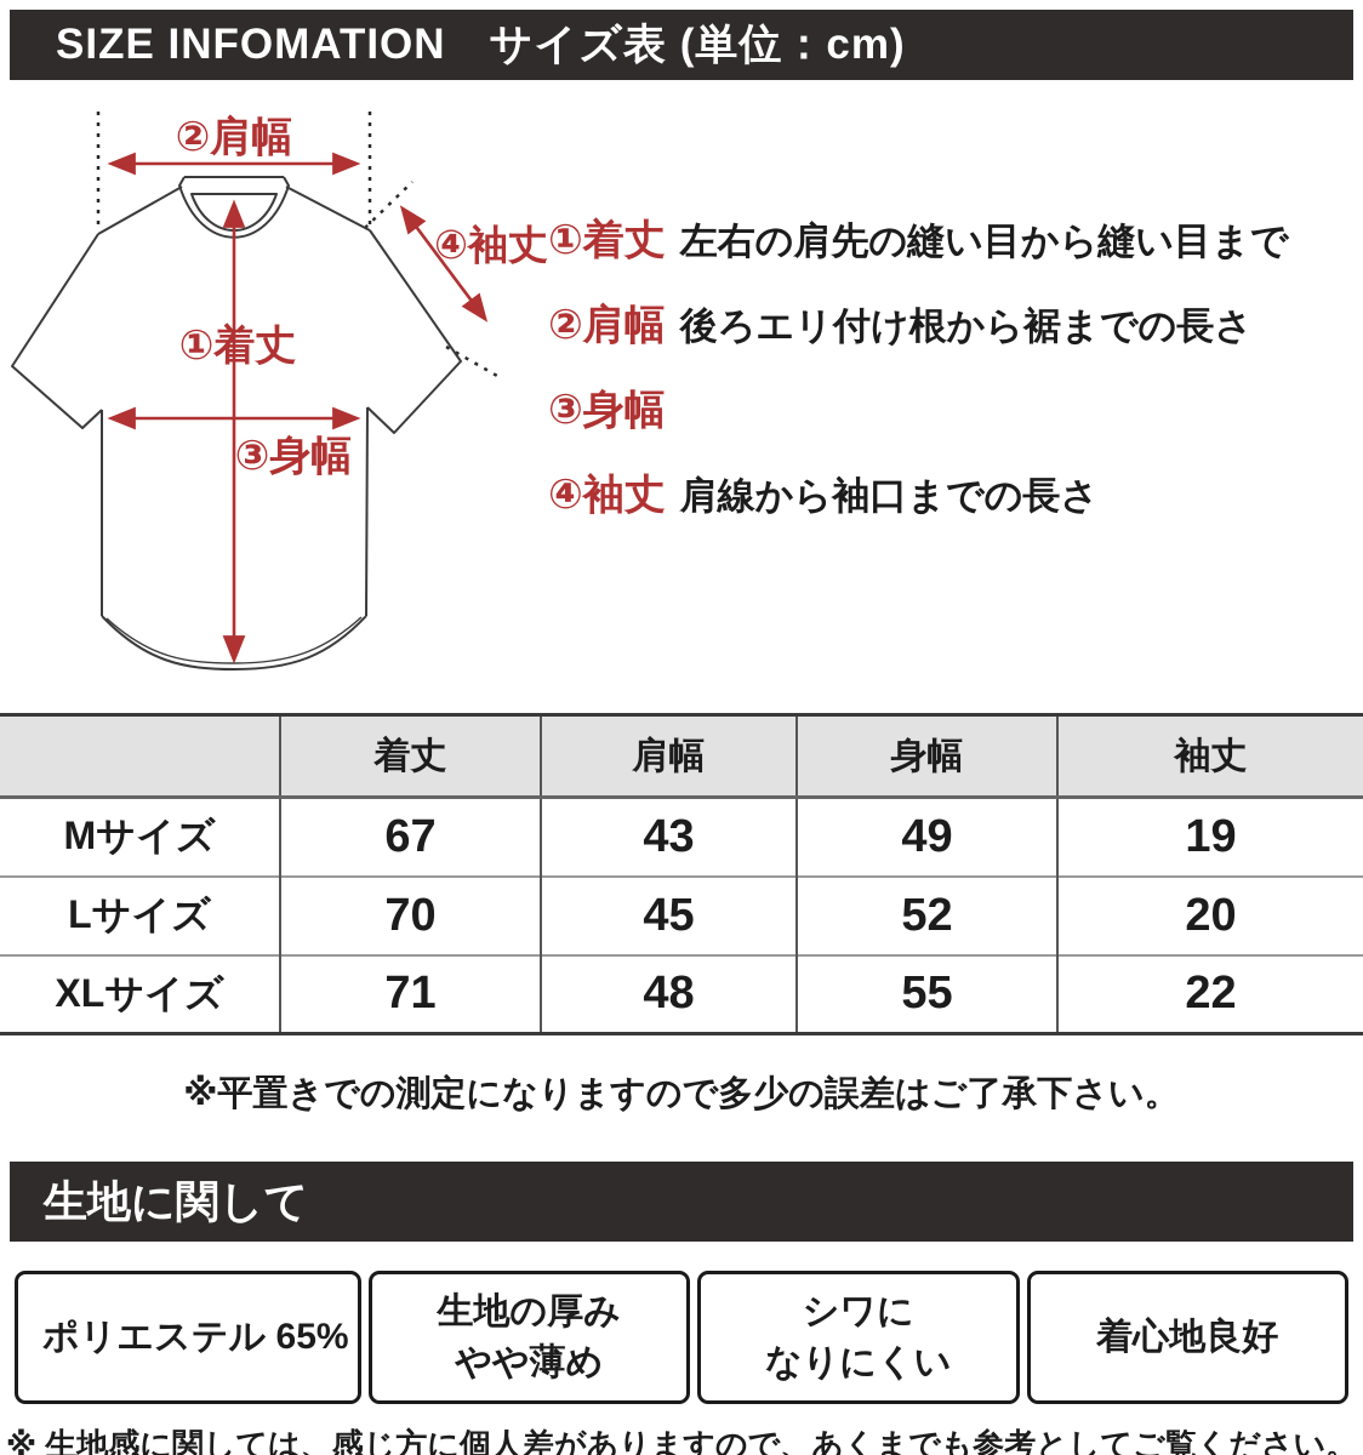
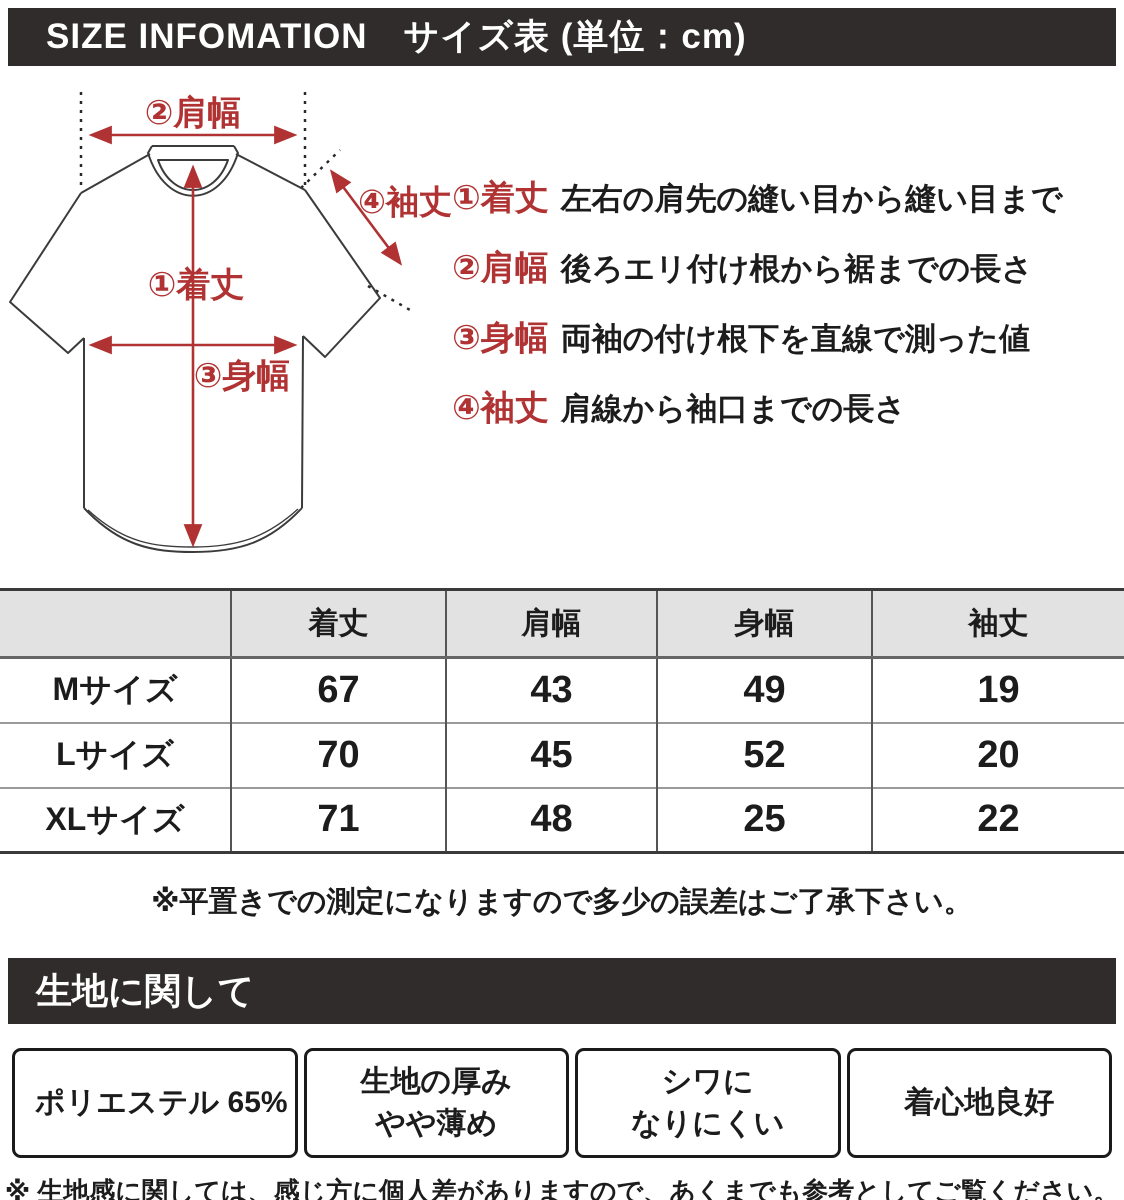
  SIZE INFOMATION サイズ表 (単位：cm)
  ②肩幅
  ①着丈
  ③身幅
  ④袖丈
  ①着丈
  左右の肩先の縫い目から縫い目まで
  ②肩幅
  後ろエリ付け根から裾までの長さ
  ③身幅
+ 両袖の付け根下を直線で測った値
  ④袖丈
  肩線から袖口までの長さ
  	着丈	肩幅	身幅	袖丈
  Mサイズ	67	43	49	19
  Lサイズ	70	45	52	20
- XLサイズ	71	48	55	22
+ XLサイズ	71	48	25	22
  ※平置きでの測定になりますので多少の誤差はご了承下さい。
  生地に関して
  ポリエステル 65%
  生地の厚み
  やや薄め
  シワに
  なりにくい
  着心地良好
  ※ 生地感に関しては、感じ方に個人差がありますので、あくまでも参考としてご覧ください。
